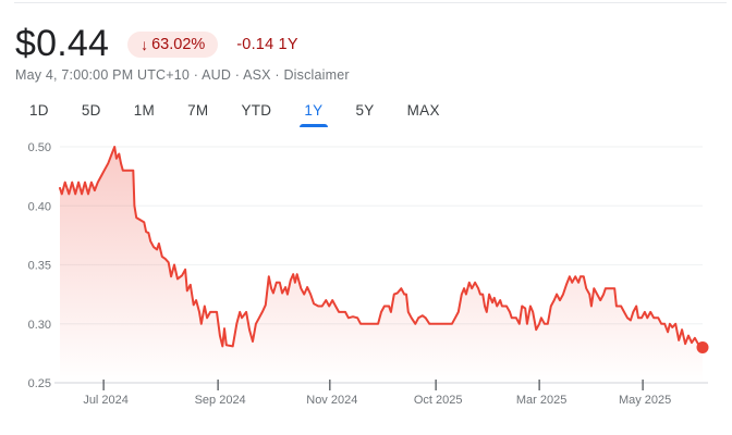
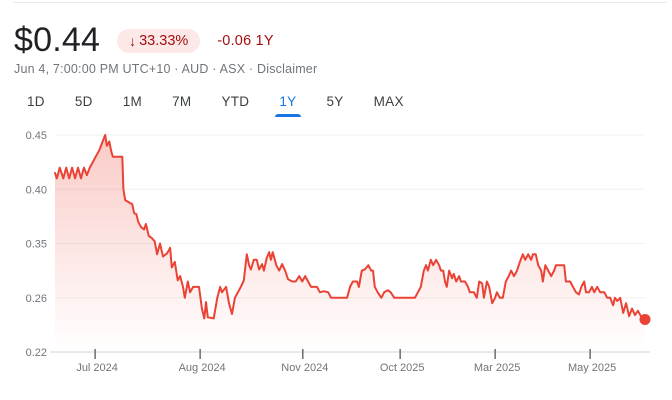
  $0.44
  ↓
- 63.02%
+ 33.33%
- -0.14 1Y
+ -0.06 1Y
- May 4, 7:00:00 PM UTC+10 · AUD · ASX · Disclaimer
+ Jun 4, 7:00:00 PM UTC+10 · AUD · ASX · Disclaimer
  1D
  5D
  1M
  7M
  YTD
  1Y
  5Y
  MAX
  Jul 2024
- Sep 2024
+ Aug 2024
  Nov 2024
  Oct 2025
  Mar 2025
  May 2025
- 0.25
+ 0.22
- 0.30
+ 0.26
  0.35
  0.40
- 0.50
+ 0.45
